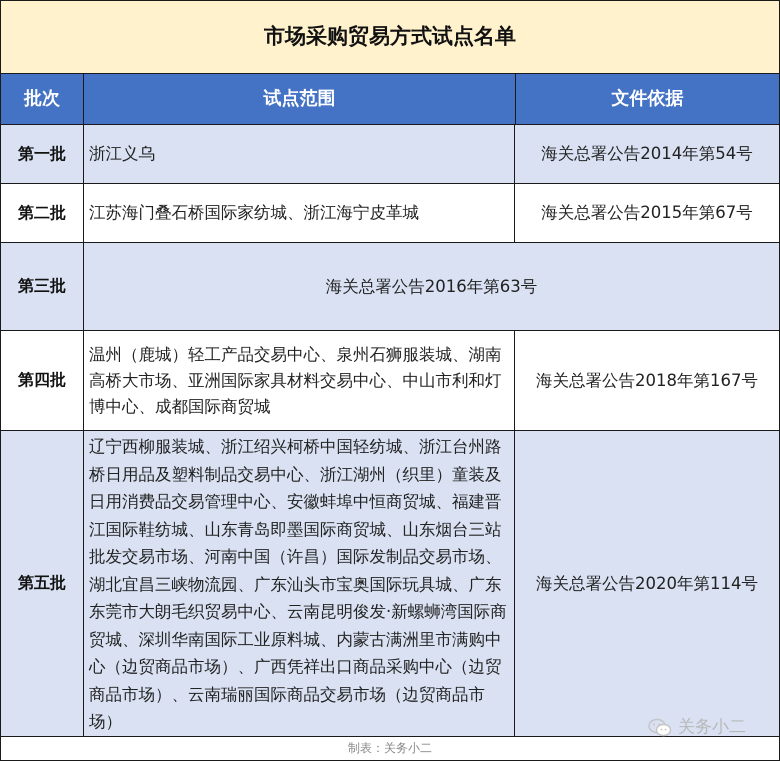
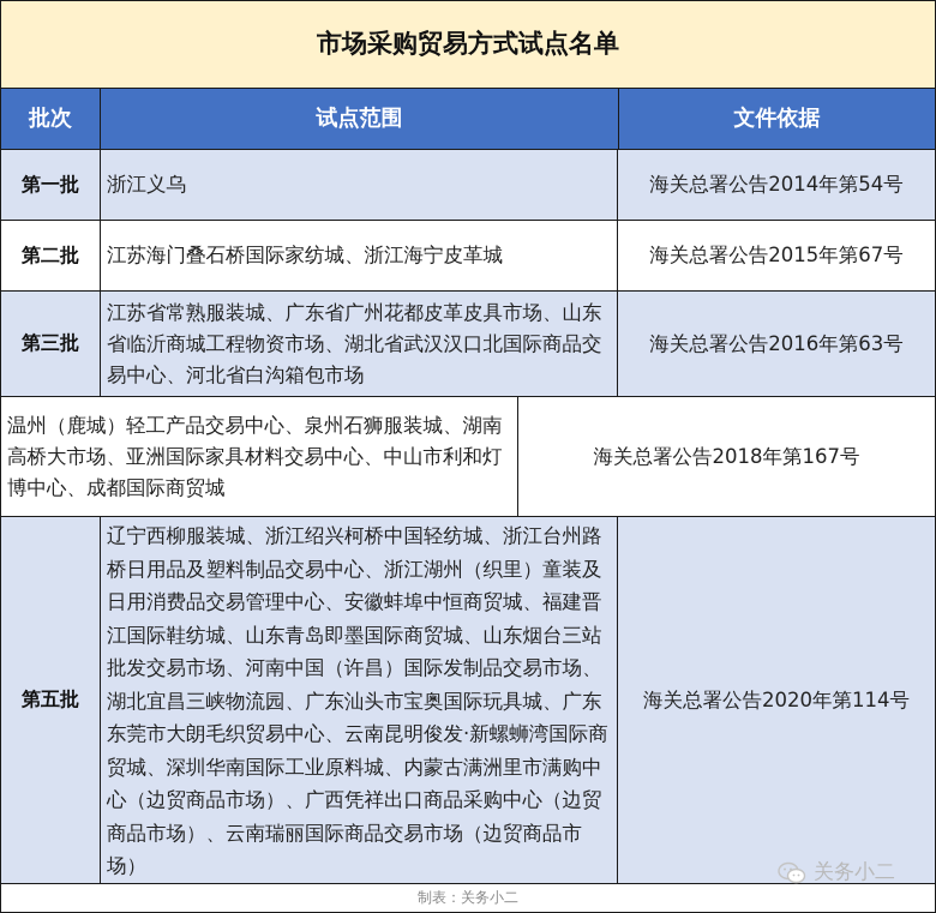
  市场采购贸易方式试点名单
  批次
  试点范围
  文件依据
  第一批
  浙江义乌
  海关总署公告2014年第54号
  第二批
  江苏海门叠石桥国际家纺城、浙江海宁皮革城
  海关总署公告2015年第67号
  第三批
+ 江苏省常熟服装城、广东省广州花都皮革皮具市场、山东省临沂商城工程物资市场、湖北省武汉汉口北国际商品交易中心、河北省白沟箱包市场
  海关总署公告2016年第63号
- 第四批
  温州（鹿城）轻工产品交易中心、泉州石狮服装城、湖南高桥大市场、亚洲国际家具材料交易中心、中山市利和灯博中心、成都国际商贸城
  海关总署公告2018年第167号
  第五批
  辽宁西柳服装城、浙江绍兴柯桥中国轻纺城、浙江台州路桥日用品及塑料制品交易中心、浙江湖州（织里）童装及日用消费品交易管理中心、安徽蚌埠中恒商贸城、福建晋江国际鞋纺城、山东青岛即墨国际商贸城、山东烟台三站批发交易市场、河南中国（许昌）国际发制品交易市场、湖北宜昌三峡物流园、广东汕头市宝奥国际玩具城、广东东莞市大朗毛织贸易中心、云南昆明俊发·新螺蛳湾国际商贸城、深圳华南国际工业原料城、内蒙古满洲里市满购中心（边贸商品市场）、广西凭祥出口商品采购中心（边贸商品市场）、云南瑞丽国际商品交易市场（边贸商品市场）
  海关总署公告2020年第114号
  制表：关务小二
  关务小二
